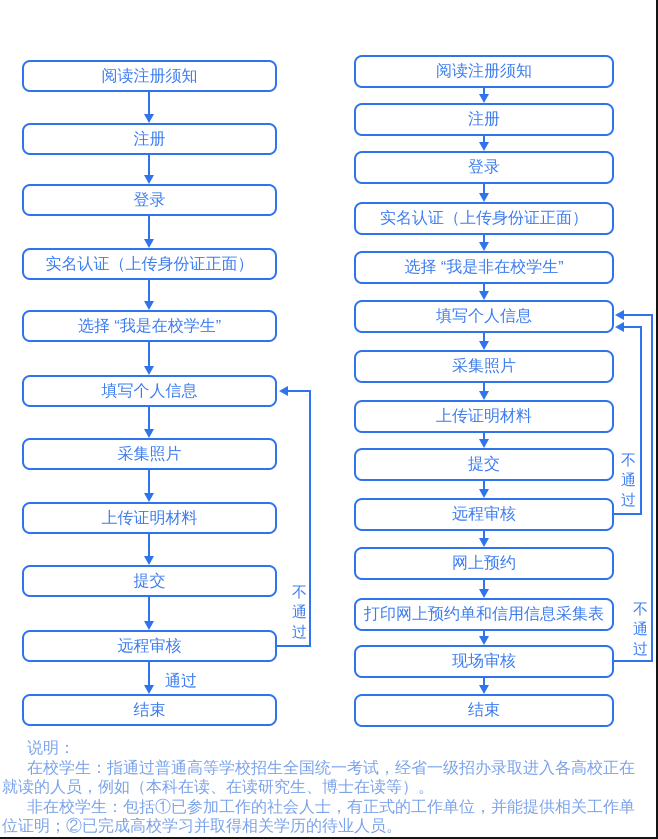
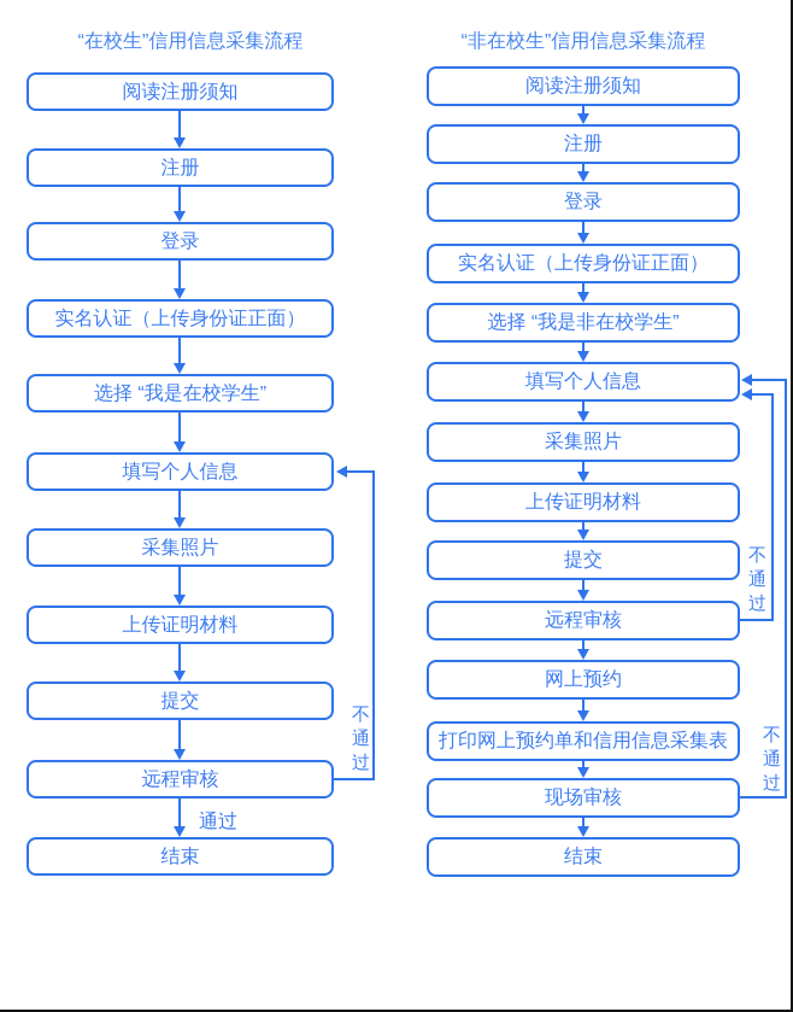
+ “在校生”信用信息采集流程
+ “非在校生”信用信息采集流程
  阅读注册须知
  注册
  登录
  实名认证（上传身份证正面）
  选择 “我是在校学生”
  填写个人信息
  采集照片
  上传证明材料
  提交
  远程审核
  结束
  阅读注册须知
  注册
  登录
  实名认证（上传身份证正面）
  选择 “我是非在校学生”
  填写个人信息
  采集照片
  上传证明材料
  提交
  远程审核
  网上预约
  打印网上预约单和信用信息采集表
  现场审核
  结束
  通过
  不通过
  不通过
  不通过
- 说明：
- 在校学生：指通过普通高等学校招生全国统一考试，经省一级招办录取进入各高校正在
- 就读的人员，例如（本科在读、在读研究生、博士在读等）。
- 非在校学生：包括①已参加工作的社会人士，有正式的工作单位，并能提供相关工作单
- 位证明；②已完成高校学习并取得相关学历的待业人员。
